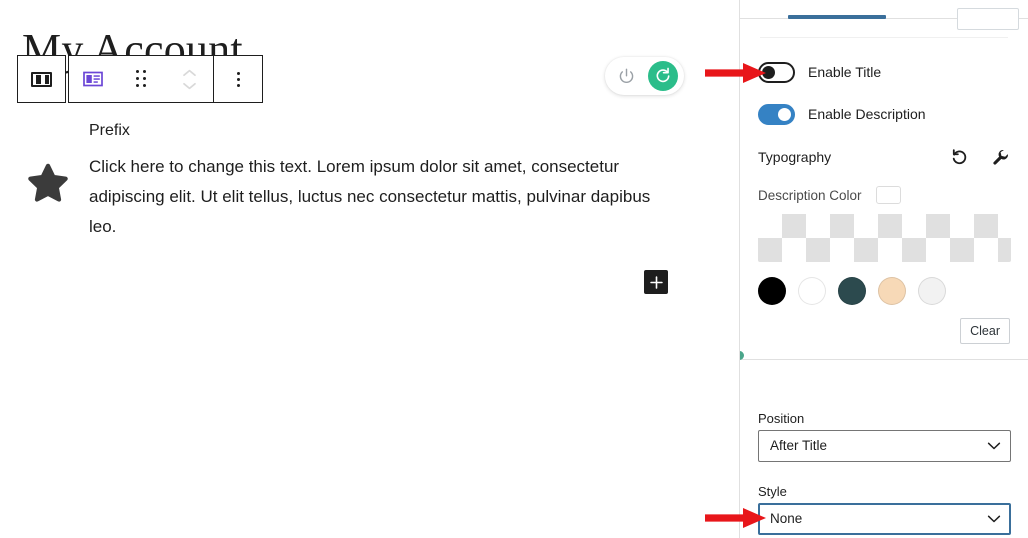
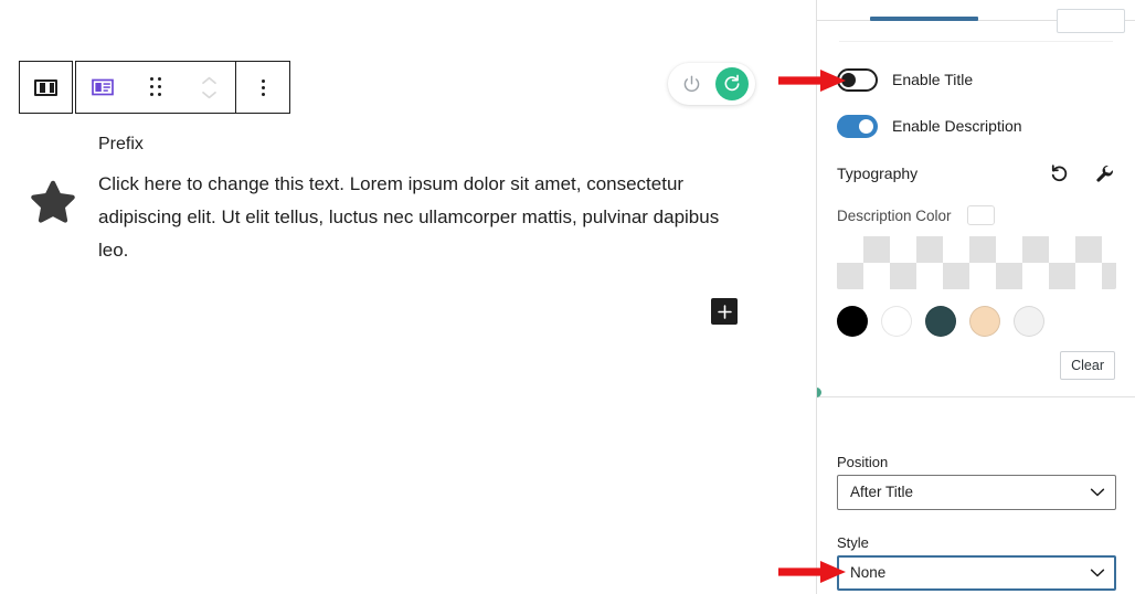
- My Account
  Prefix
- Click here to change this text. Lorem ipsum dolor sit amet, consectetur adipiscing elit. Ut elit tellus, luctus nec consectetur mattis, pulvinar dapibus leo.
+ Click here to change this text. Lorem ipsum dolor sit amet, consectetur adipiscing elit. Ut elit tellus, luctus nec ullamcorper mattis, pulvinar dapibus leo.
  Enable Title
  Enable Description
  Typography
  Description Color
  Clear
  Position
  After Title
  Style
  None
